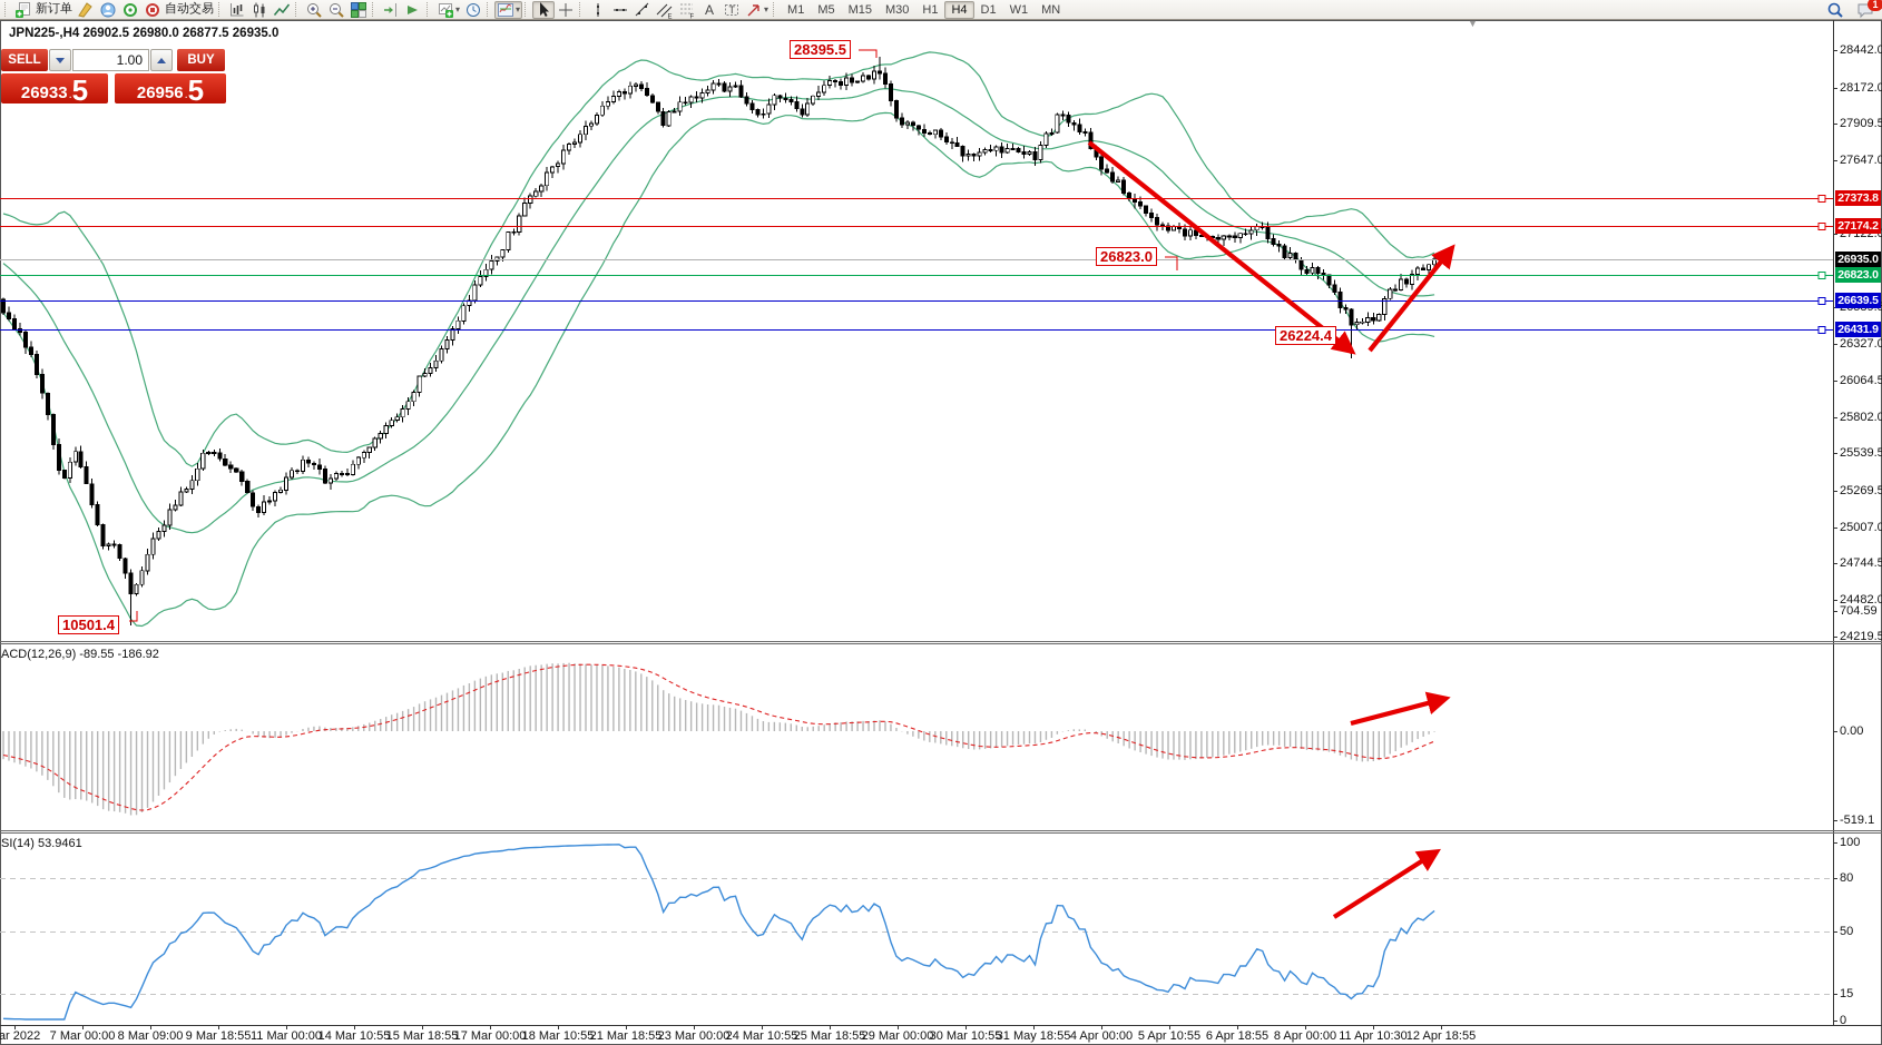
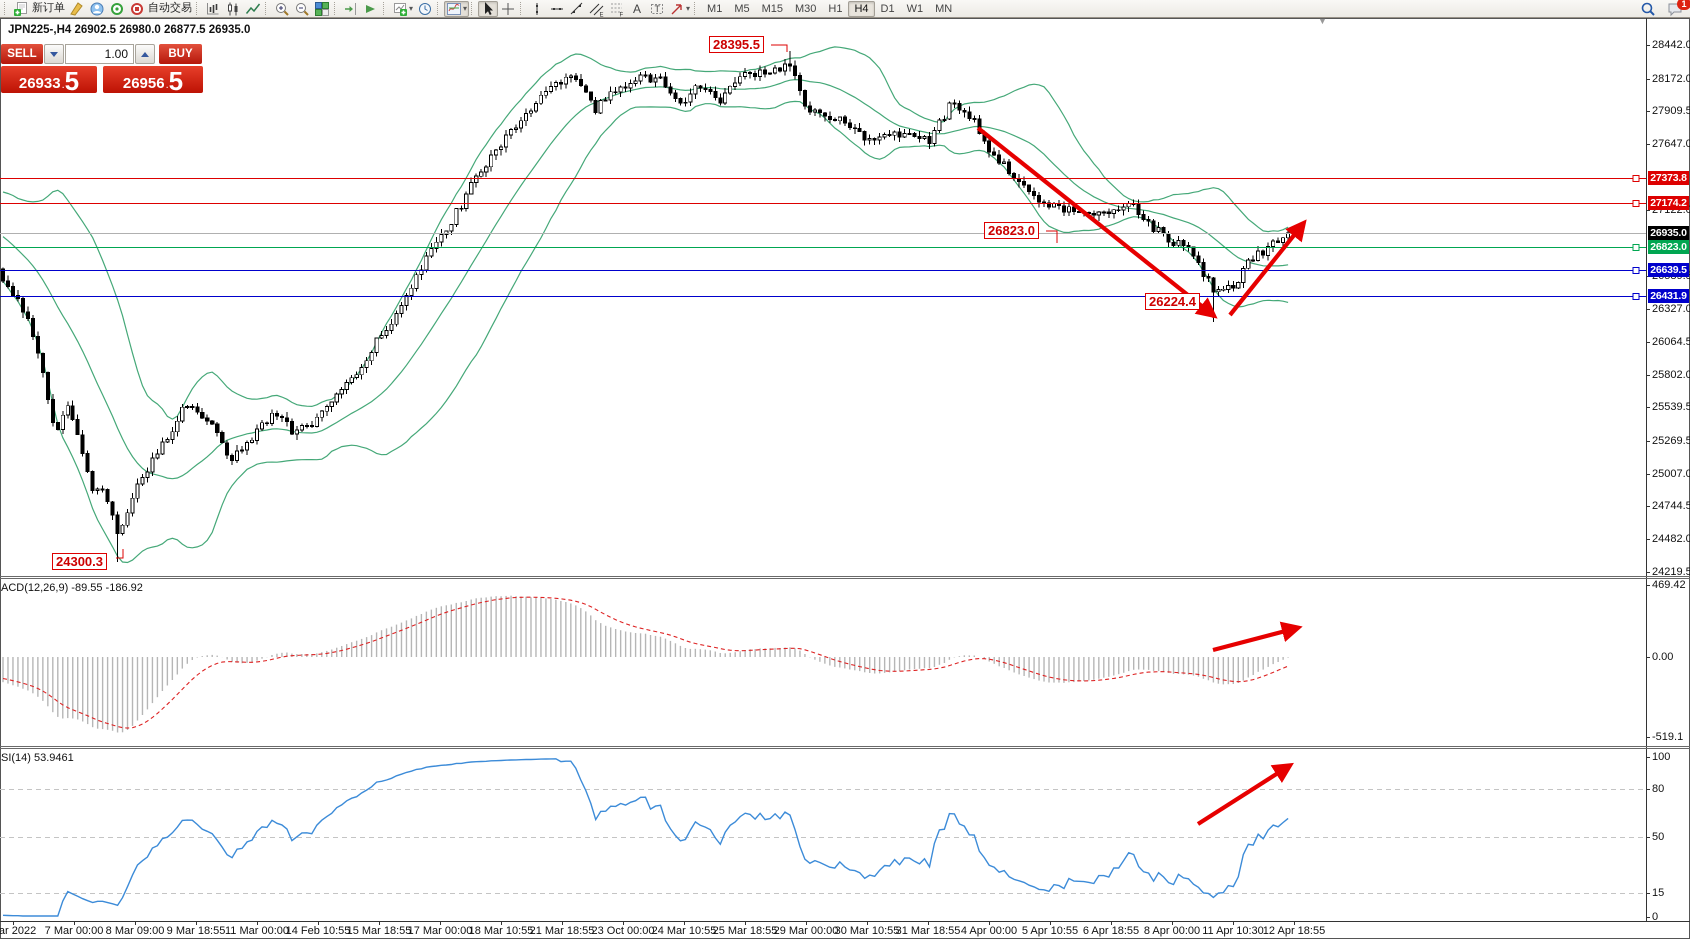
  新订单
  自动交易
  ▾
  ▾
  A
  T
  ▾
  M1
  M5
  M15
  M30
  H1
  H4
  D1
  W1
  MN
  1
  JPN225-,H4 26902.5 26980.0 26877.5 26935.0
  ▼
  SELL
  1.00
  BUY
  26933
  .
  5
  26956
  .
  5
  ACD(12,26,9) -89.55 -186.92
  SI(14) 53.9461
  28442.0
  28172.0
  27909.5
  27647.0
  26327.0
  26064.5
  25802.0
  25539.5
  25269.5
  25007.0
  24744.5
  24482.0
  24219.5
- 704.59
+ 469.42
  0.00
  -519.1
  100
  80
  50
  15
  0
  27373.8
  27174.2
  26935.0
  26823.0
  26639.5
  26431.9
  ar 2022
  7 Mar 00:00
  8 Mar 09:00
  9 Mar 18:55
  11 Mar 00:00
- 14 Mar 10:55
+ 14 Feb 10:55
  15 Mar 18:55
  17 Mar 00:00
  18 Mar 10:55
  21 Mar 18:55
- 23 Mar 00:00
+ 23 Oct 00:00
  24 Mar 10:55
  25 Mar 18:55
  29 Mar 00:00
  30 Mar 10:55
- 31 May 18:55
+ 31 Mar 18:55
  4 Apr 00:00
  5 Apr 10:55
  6 Apr 18:55
  8 Apr 00:00
  11 Apr 10:30
  12 Apr 18:55
  28395.5
  26823.0
  26224.4
- 10501.4
+ 24300.3
